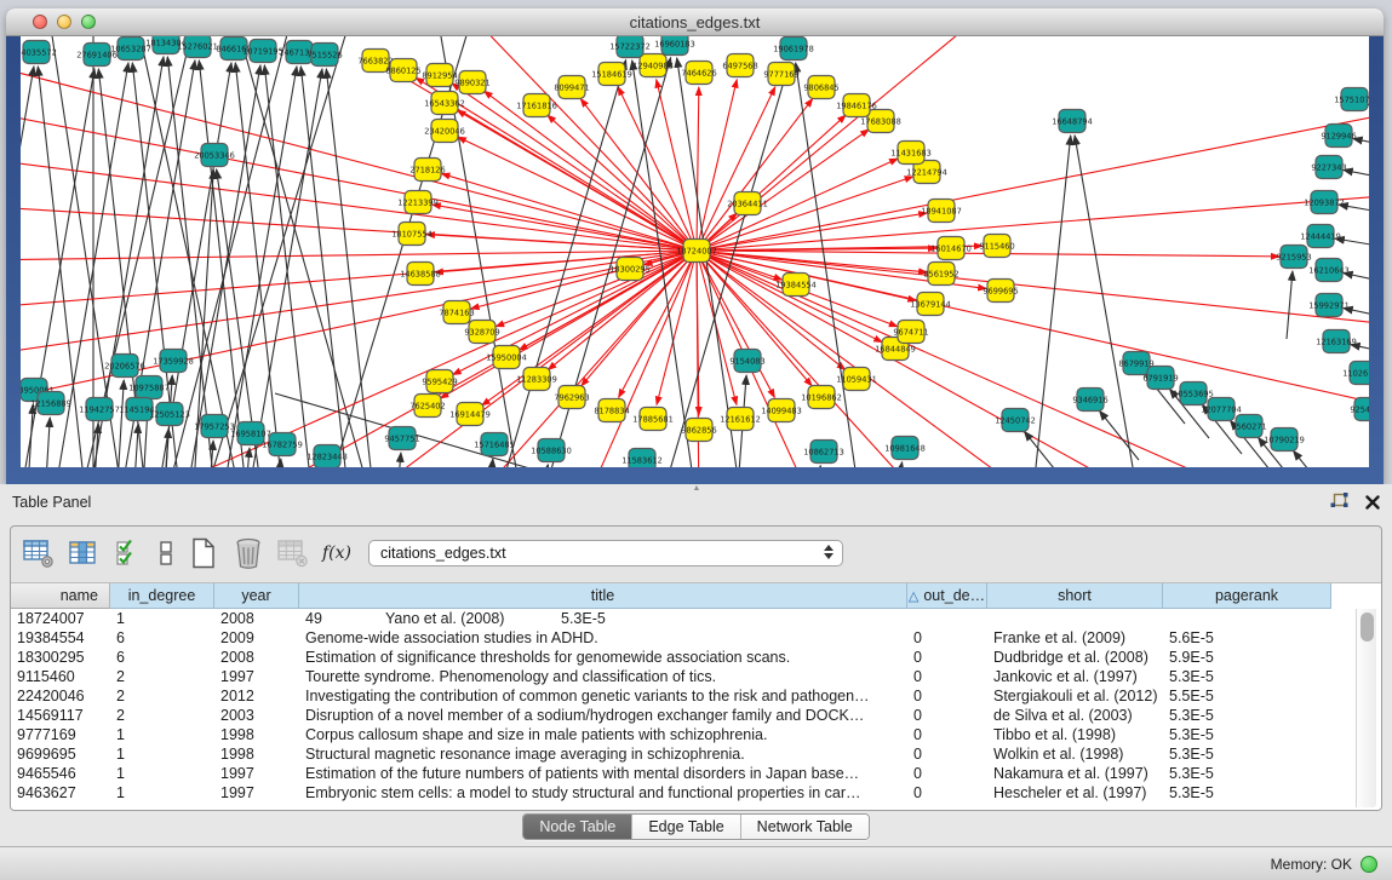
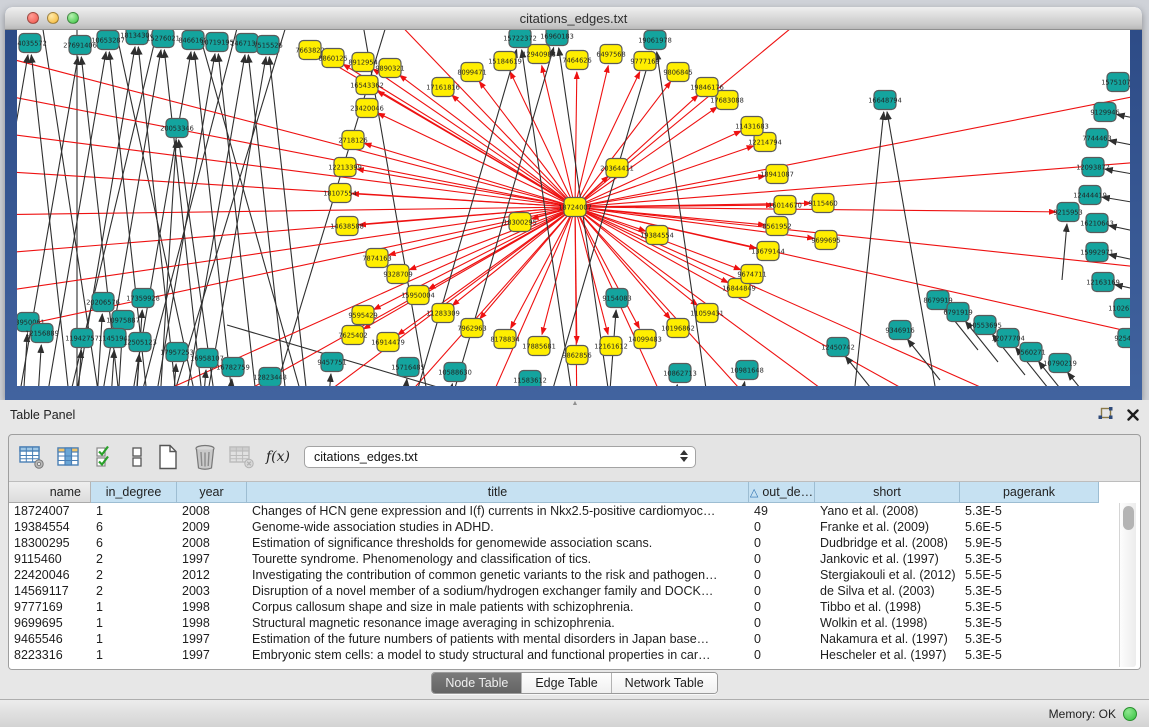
  citations_edges.txt
  18724007
  16014670
  18941087
  12214794
  11431683
  17683088
  19846176
  9806845
  9777169
  6497568
  7464626
  12940988
  15184619
  8099471
  17161816
  16543362
  23420046
  2718126
  12213399
  18107554
  14638588
  7874163
  9328709
  15950004
  11283309
  7962963
  8178834
  17885681
  9862856
  12161612
  14099483
  10196862
  11059431
  16844849
  9674711
  13679144
  8561952
  766382
  8860125
  8912954
  9890321
  18300295
  20364411
  19384554
  9115460
  9699695
  7625402
  16914479
  9595429
  4035572
  27691406
  10653287
  15276021
  846616
  10719195
  146713
  7515526
  15722372
  16960183
  19061978
  20053346
  3950061
  12156889
  11942757
  20206576
  10975887
  1145194
  17359928
  12505123
  17957253
  16958107
  16782759
  12823448
  9457751
  15716485
  10588630
  11583612
  9154083
  10862713
  10981648
  12450742
  9346916
  8679919
  6791919
  10553695
  12077704
  9560271
  10790219
  16648794
  1575107
  9129946
- 9227343
+ 7744463
  12093872
  12444419
  9215953
  16210643
  15992971
  12163169
  Table Panel
  f(x)
  citations_edges.txt
  name
  in_degree
  year
  title
  △
  out_de…
  short
  pagerank
  18724007
  1
  2008
+ Changes of HCN gene expression and I(f) currents in Nkx2.5-positive cardiomyoc…
  49
  Yano et al. (2008)
  5.3E-5
  19384554
  6
  2009
  Genome-wide association studies in ADHD.
  0
  Franke et al. (2009)
  5.6E-5
  18300295
  6
  2008
  Estimation of significance thresholds for genomewide association scans.
  0
  Dudbridge et al. (2008)
  5.9E-5
  9115460
  2
  1997
  Tourette syndrome. Phenomenology and classification of tics.
  0
  Jankovic et al. (1997)
  5.3E-5
  22420046
  2
  2012
  Investigating the contribution of common genetic variants to the risk and pathogen…
  0
  Stergiakouli et al. (2012)
  5.5E-5
  14569117
  2
  2003
  Disruption of a novel member of a sodium/hydrogen exchanger family and DOCK…
  0
  de Silva et al. (2003)
  5.3E-5
  9777169
  1
  1998
  Corpus callosum shape and size in male patients with schizophrenia.
  0
  Tibbo et al. (1998)
  5.3E-5
  9699695
  1
  1998
  Structural magnetic resonance image averaging in schizophrenia.
  0
  Wolkin et al. (1998)
  5.3E-5
  9465546
  1
  1997
  Estimation of the future numbers of patients with mental disorders in Japan base…
  0
  Nakamura et al. (1997)
  5.3E-5
- 9463627
+ 8223316
  1
  1997
  Embryonic stem cells: a model to study structural and functional properties in car…
  0
  Hescheler et al. (1997)
  5.3E-5
  Node Table
  Edge Table
  Network Table
  Memory: OK
